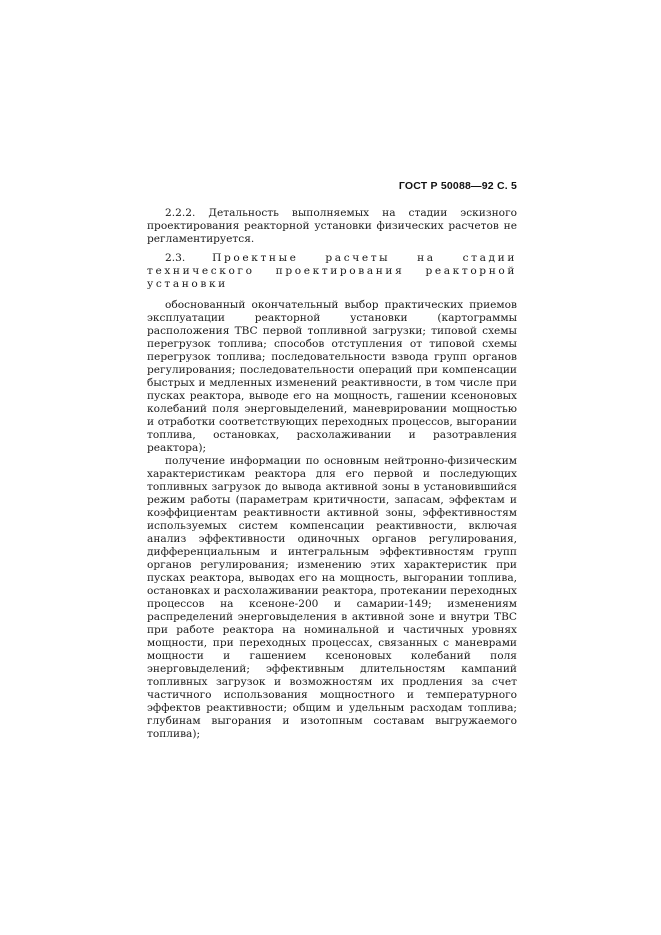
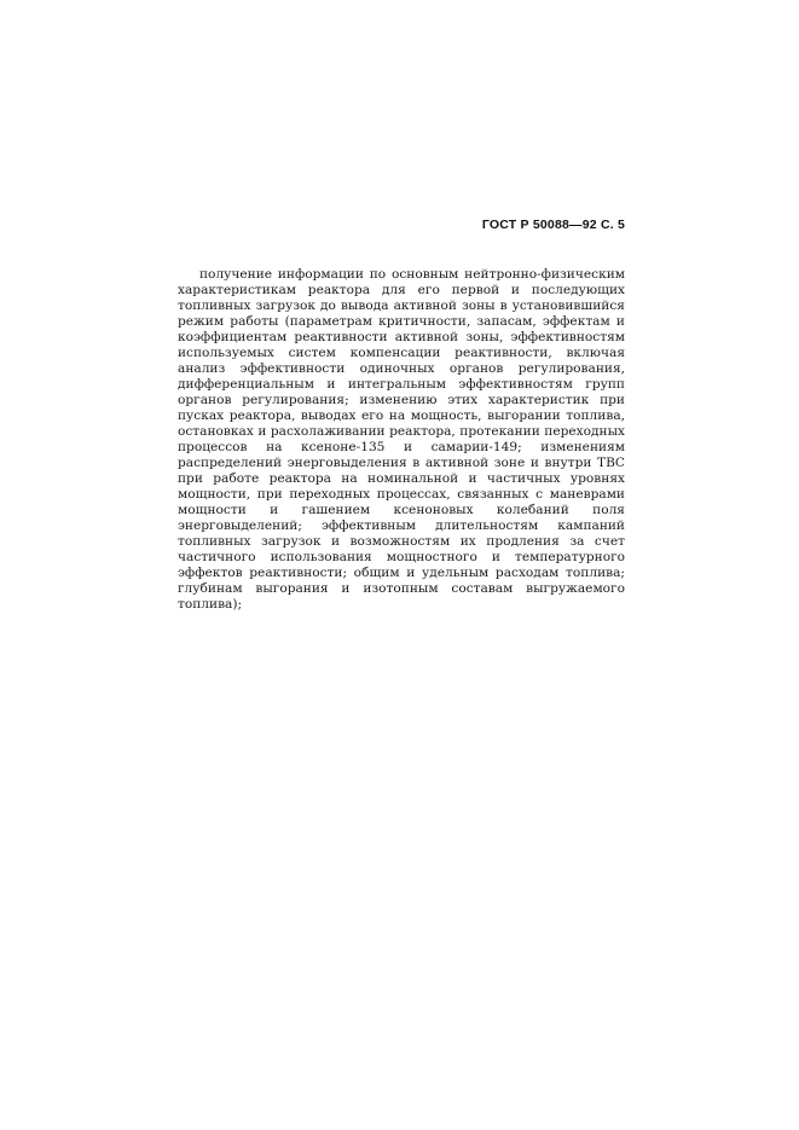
  ГОСТ Р 50088—92 С. 5
- 2.2.2. Детальность выполняемых на стадии эскизного проектирования реакторной установки физических расчетов не регламентируется.
- 2.3. Проектные расчеты на стадии технического проектирования реакторной установки
- обоснованный окончательный выбор практических приемов эксплуатации реакторной установки (картограммы расположения ТВС первой топливной загрузки; типовой схемы перегрузок топлива; способов отступления от типовой схемы перегрузок топлива; последовательности взвода групп органов регулирования; последовательности операций при компенсации быстрых и медленных изменений реактивности, в том числе при пусках реактора, выводе его на мощность, гашении ксеноновых колебаний поля энерговыделений, маневрировании мощностью и отработки соответствующих переходных процессов, выгорании топлива, остановках, расхолаживании и разотравления реактора);
- получение информации по основным нейтронно-физическим характеристикам реактора для его первой и последующих топливных загрузок до вывода активной зоны в установившийся режим работы (параметрам критичности, запасам, эффектам и коэффициентам реактивности активной зоны, эффективностям используемых систем компенсации реактивности, включая анализ эффективности одиночных органов регулирования, дифференциальным и интегральным эффективностям групп органов регулирования; изменению этих характеристик при пусках реактора, выводах его на мощность, выгорании топлива, остановках и расхолаживании реактора, протекании переходных процессов на ксеноне-200 и самарии-149; изменениям распределений энерговыделения в активной зоне и внутри ТВС при работе реактора на номинальной и частичных уровнях мощности, при переходных процессах, связанных с маневрами мощности и гашением ксеноновых колебаний поля энерговыделений; эффективным длительностям кампаний топливных загрузок и возможностям их продления за счет частичного использования мощностного и температурного эффектов реактивности; общим и удельным расходам топлива; глубинам выгорания и изотопным составам выгружаемого топлива);
+ получение информации по основным нейтронно-физическим характеристикам реактора для его первой и последующих топливных загрузок до вывода активной зоны в установившийся режим работы (параметрам критичности, запасам, эффектам и коэффициентам реактивности активной зоны, эффективностям используемых систем компенсации реактивности, включая анализ эффективности одиночных органов регулирования, дифференциальным и интегральным эффективностям групп органов регулирования; изменению этих характеристик при пусках реактора, выводах его на мощность, выгорании топлива, остановках и расхолаживании реактора, протекании переходных процессов на ксеноне-135 и самарии-149; изменениям распределений энерговыделения в активной зоне и внутри ТВС при работе реактора на номинальной и частичных уровнях мощности, при переходных процессах, связанных с маневрами мощности и гашением ксеноновых колебаний поля энерговыделений; эффективным длительностям кампаний топливных загрузок и возможностям их продления за счет частичного использования мощностного и температурного эффектов реактивности; общим и удельным расходам топлива; глубинам выгорания и изотопным составам выгружаемого топлива);
